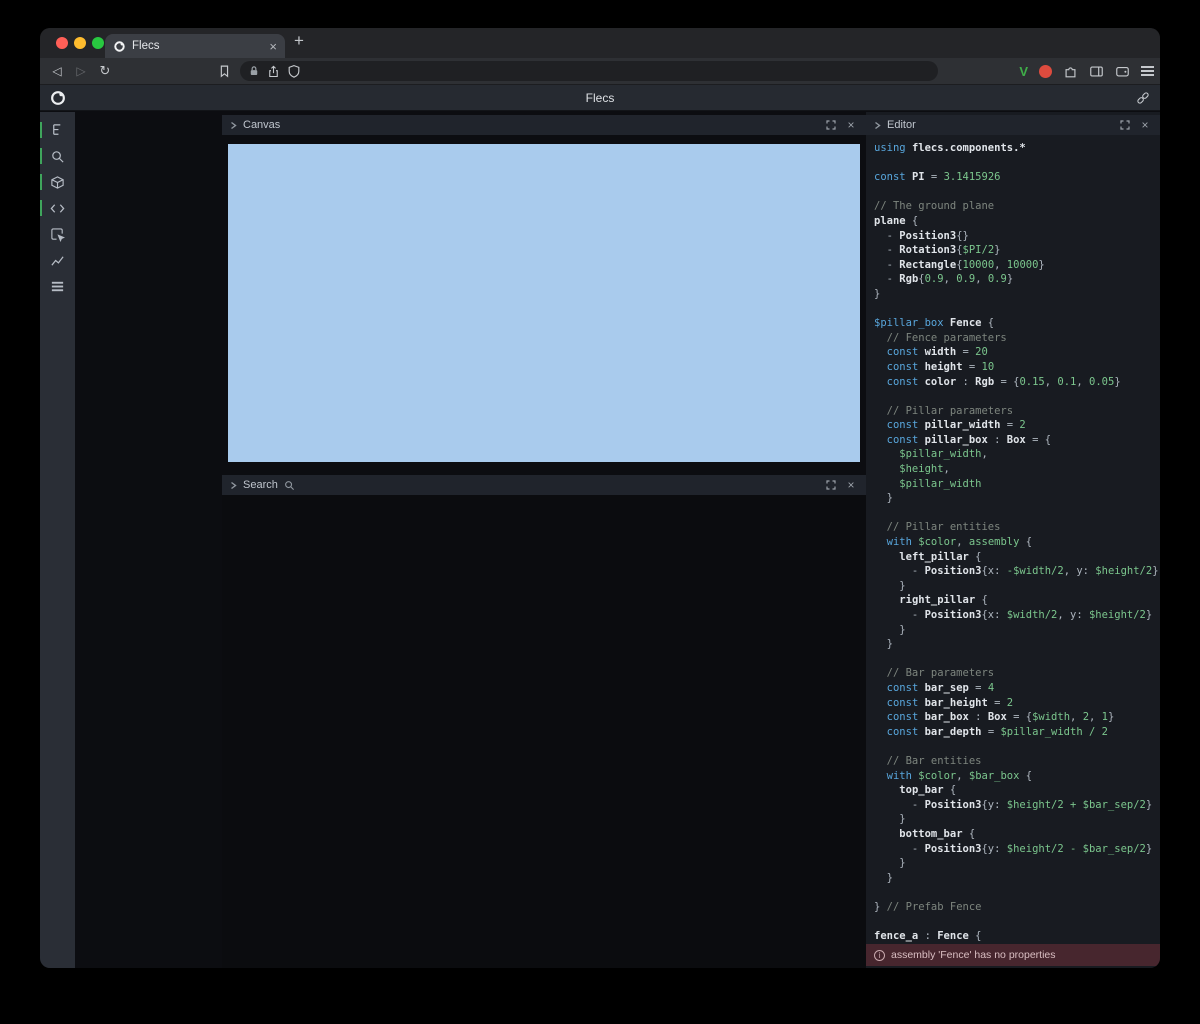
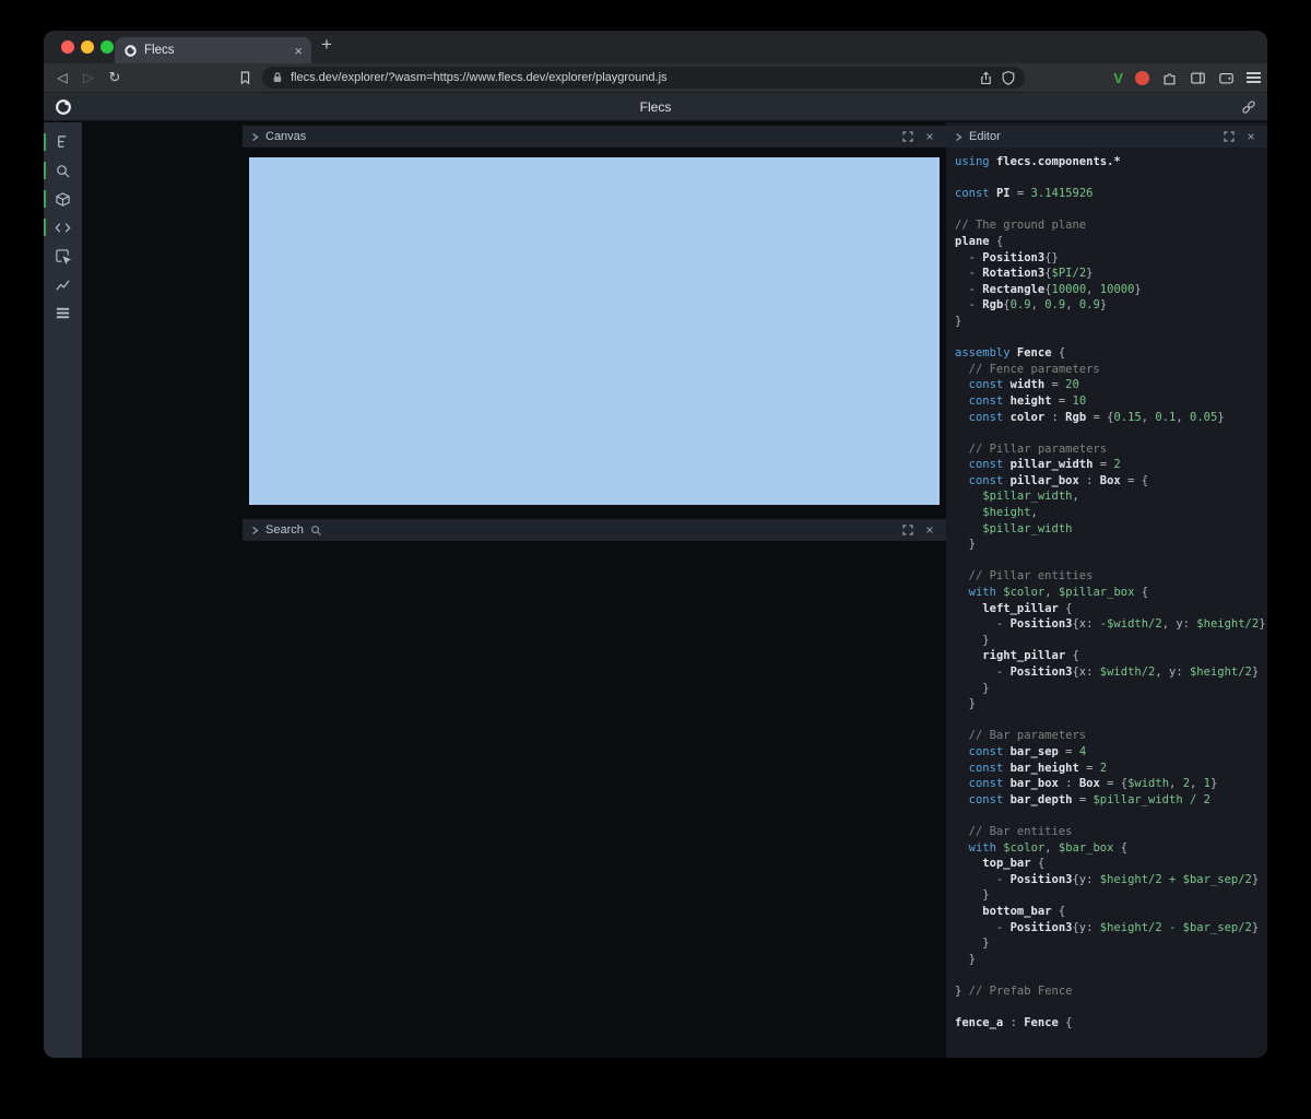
  Flecs
  ×
  +
  ◁
  ▷
  ↻
+ flecs.dev/explorer/?wasm=https://www.flecs.dev/explorer/playground.js
  V
  Flecs
  Canvas
  ×
  Search
  ×
  Editor
  ×
  using flecs.components.*
  const PI = 3.1415926
  // The ground plane
  plane {
  - Position3{}
  - Rotation3{$PI/2}
  - Rectangle{10000, 10000}
  - Rgb{0.9, 0.9, 0.9}
  }
- $pillar_box Fence {
+ assembly Fence {
  // Fence parameters
  const width = 20
  const height = 10
  const color : Rgb = {0.15, 0.1, 0.05}
  // Pillar parameters
  const pillar_width = 2
  const pillar_box : Box = {
  $pillar_width,
  $height,
  $pillar_width
  }
  // Pillar entities
- with $color, assembly {
+ with $color, $pillar_box {
  left_pillar {
  - Position3{x: -$width/2, y: $height/2}
  }
  right_pillar {
  - Position3{x: $width/2, y: $height/2}
  }
  }
  // Bar parameters
  const bar_sep = 4
  const bar_height = 2
  const bar_box : Box = {$width, 2, 1}
  const bar_depth = $pillar_width / 2
  // Bar entities
  with $color, $bar_box {
  top_bar {
  - Position3{y: $height/2 + $bar_sep/2}
  }
  bottom_bar {
  - Position3{y: $height/2 - $bar_sep/2}
  }
  }
  } // Prefab Fence
  fence_a : Fence {
- i
- assembly 'Fence' has no properties
